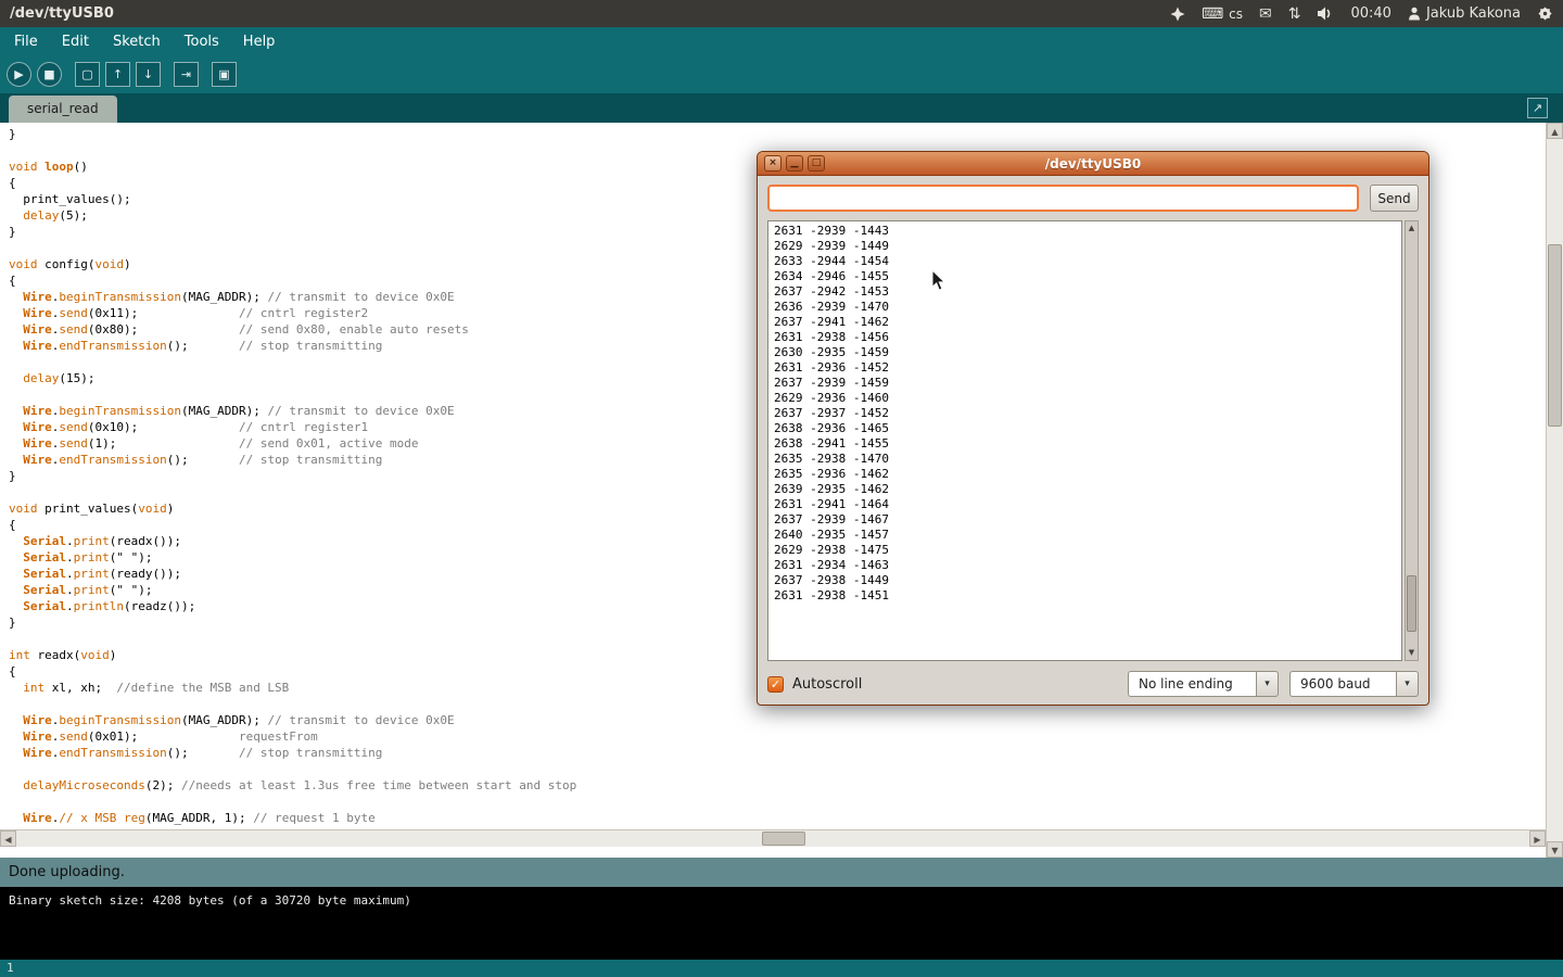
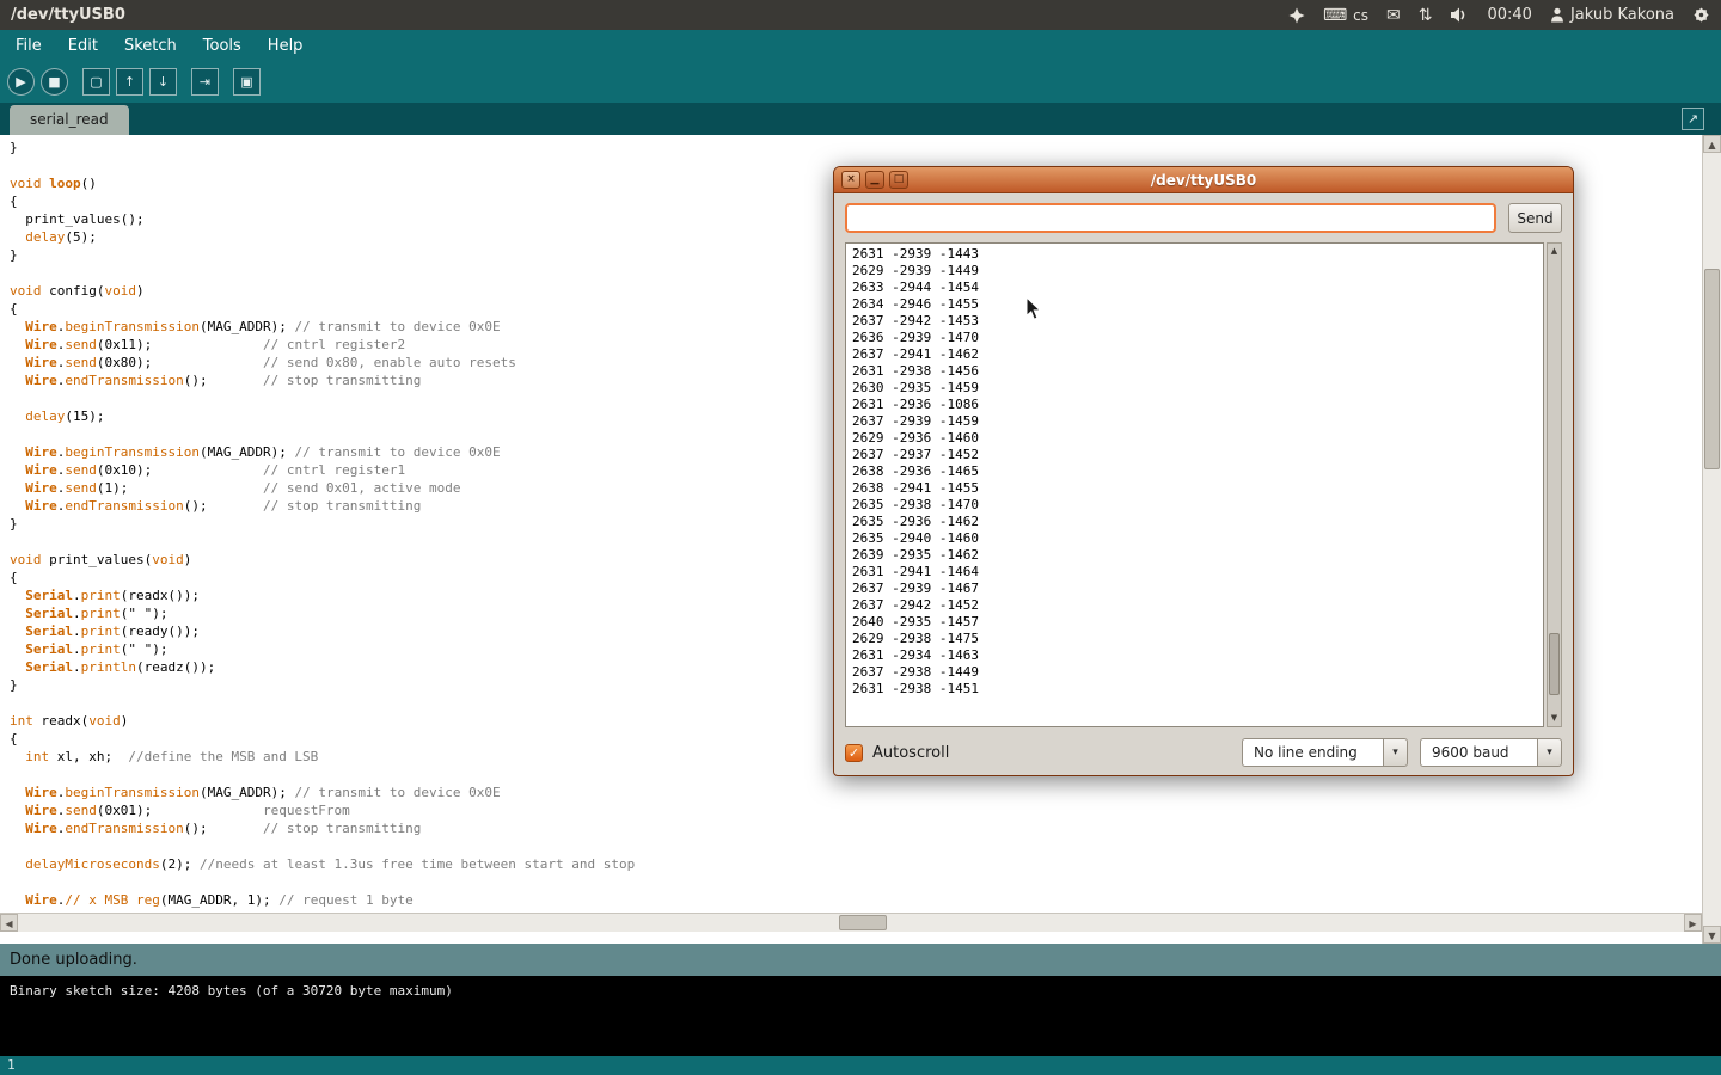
  /dev/ttyUSB0
  ⌨
  cs
  ✉
  ⇅
  00:40
  Jakub Kakona
  File
  Edit
  Sketch
  Tools
  Help
  ▶
  ■
  ▢
  ↑
  ↓
  ⇥
  ▣
  serial_read
  ↗
  }
  void loop()
  {
  print_values();
  delay(5);
  }
  void config(void)
  {
  Wire.beginTransmission(MAG_ADDR); // transmit to device 0x0E
  Wire.send(0x11); // cntrl register2
  Wire.send(0x80); // send 0x80, enable auto resets
  Wire.endTransmission(); // stop transmitting
  delay(15);
  Wire.beginTransmission(MAG_ADDR); // transmit to device 0x0E
  Wire.send(0x10); // cntrl register1
  Wire.send(1); // send 0x01, active mode
  Wire.endTransmission(); // stop transmitting
  }
  void print_values(void)
  {
  Serial.print(readx());
  Serial.print(" ");
  Serial.print(ready());
  Serial.print(" ");
  Serial.println(readz());
  }
  int readx(void)
  {
  int xl, xh; //define the MSB and LSB
  Wire.beginTransmission(MAG_ADDR); // transmit to device 0x0E
  Wire.send(0x01); requestFrom
  Wire.endTransmission(); // stop transmitting
  delayMicroseconds(2); //needs at least 1.3us free time between start and stop
  Wire.// x MSB reg(MAG_ADDR, 1); // request 1 byte
  ▲
  ▼
  ◀
  ▶
  Done uploading.
  Binary sketch size: 4208 bytes (of a 30720 byte maximum)
  1
  /dev/ttyUSB0
  ×
  ▁
  □
  Send
  2631 -2939 -1443
  2629 -2939 -1449
  2633 -2944 -1454
  2634 -2946 -1455
  2637 -2942 -1453
  2636 -2939 -1470
  2637 -2941 -1462
  2631 -2938 -1456
  2630 -2935 -1459
- 2631 -2936 -1452
+ 2631 -2936 -1086
  2637 -2939 -1459
  2629 -2936 -1460
  2637 -2937 -1452
  2638 -2936 -1465
  2638 -2941 -1455
  2635 -2938 -1470
  2635 -2936 -1462
+ 2635 -2940 -1460
  2639 -2935 -1462
  2631 -2941 -1464
  2637 -2939 -1467
+ 2637 -2942 -1452
  2640 -2935 -1457
  2629 -2938 -1475
  2631 -2934 -1463
  2637 -2938 -1449
  2631 -2938 -1451
  ▲
  ▼
  ✓
  Autoscroll
  No line ending
  ▾
  9600 baud
  ▾
